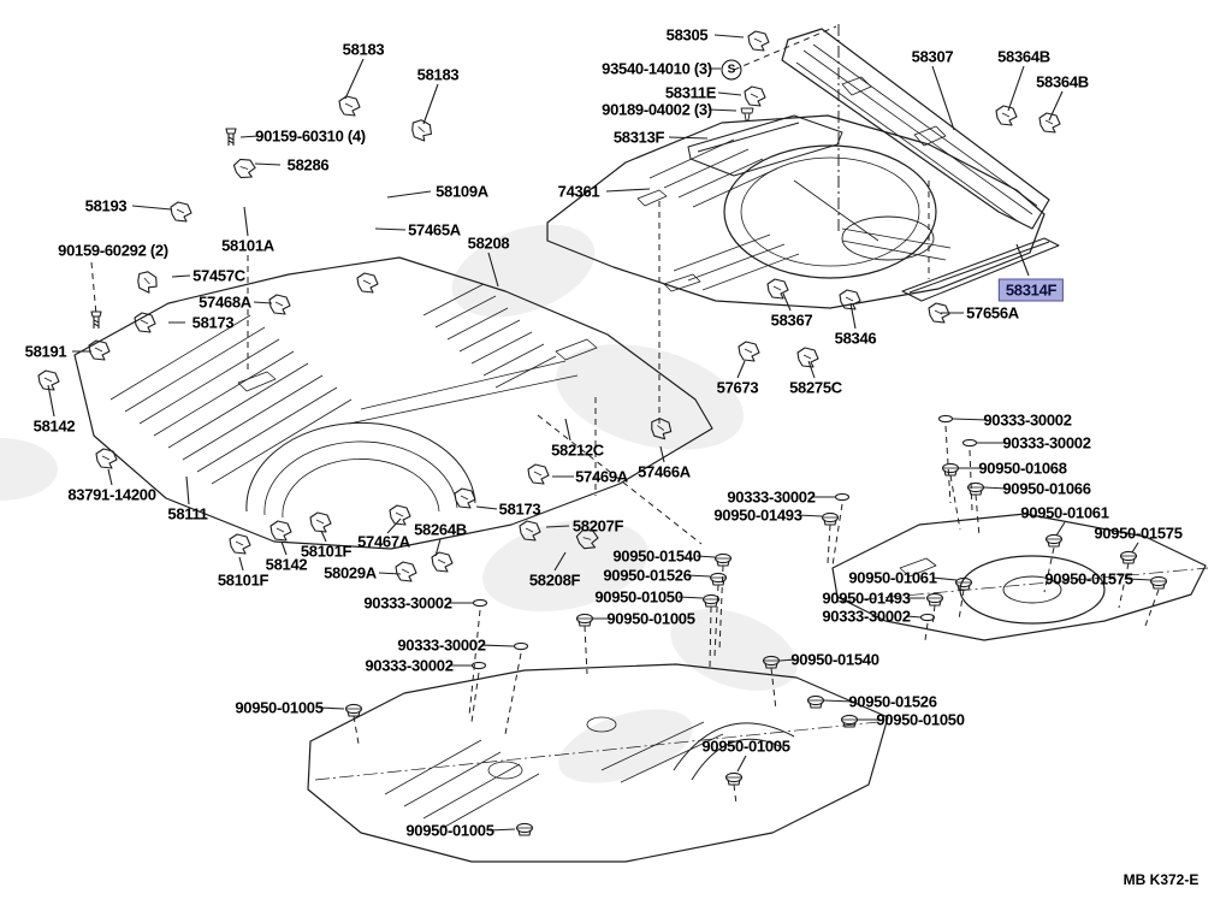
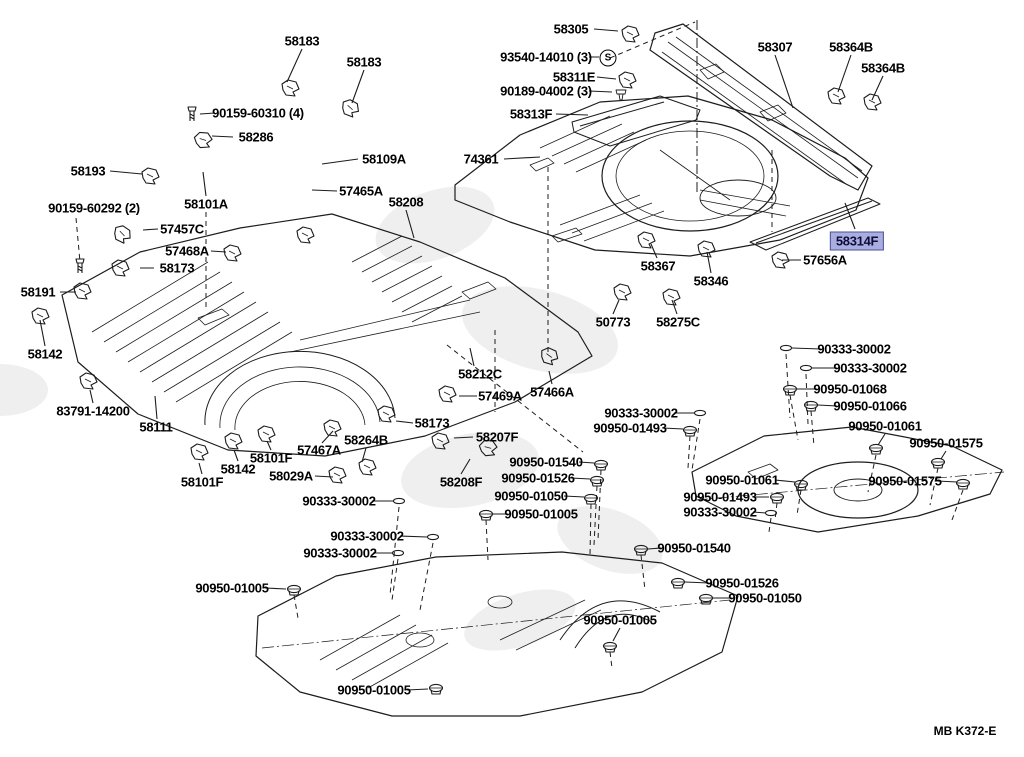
  S
  58183
  58183
  90159-60310 (4)
  58286
  58305
  93540-14010 (3)
  58311E
  90189-04002 (3)
  58313F
  58307
  58364B
  58364B
  74361
  58193
  58101A
  90159-60292 (2)
  57457C
  57468A
  58173
  58191
  58142
  58109A
  57465A
  58208
  58367
  58346
- 57673
+ 50773
  58275C
  57656A
  58314F
  58212C
  57469A
  57466A
  58173
  58207F
  57467A
  58264B
  58029A
  58208F
  58101F
  58142
  58101F
  83791-14200
  58111
  90333-30002
  90333-30002
  90333-30002
  90950-01005
  90950-01005
  90950-01005
  90950-01540
  90950-01526
  90950-01050
  90950-01005
  90333-30002
  90950-01493
  90333-30002
  90333-30002
  90950-01068
  90950-01066
  90950-01061
  90950-01575
  90950-01575
  90950-01061
  90950-01493
  90333-30002
  90950-01540
  90950-01526
  90950-01050
  MB K372-E
